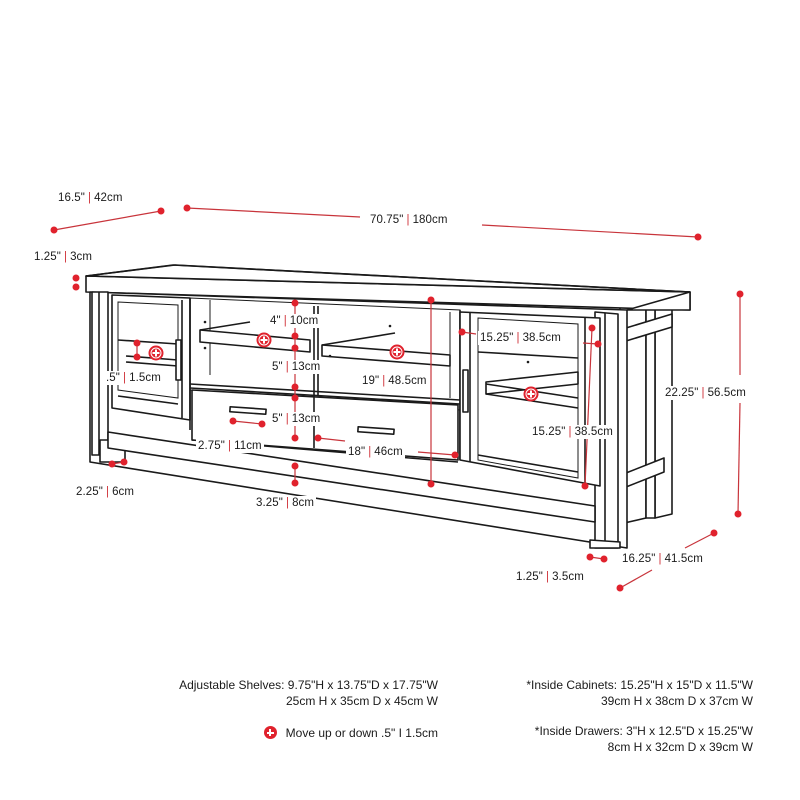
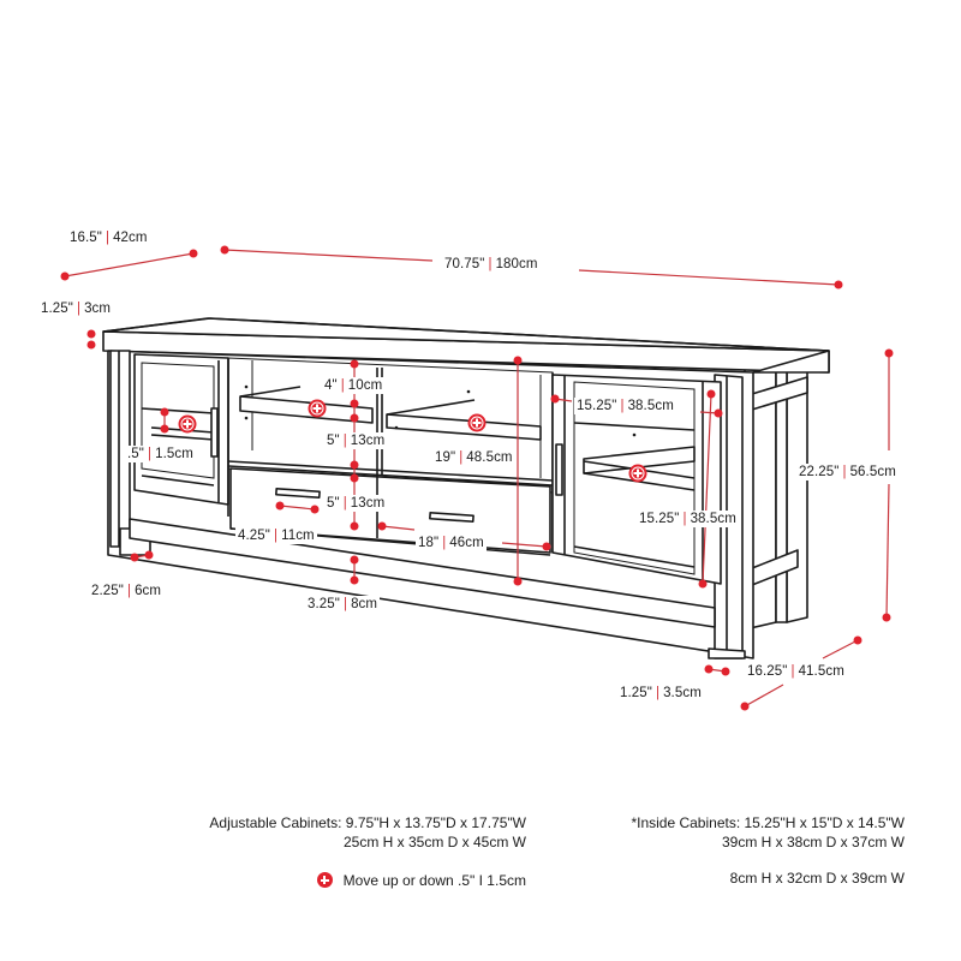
  16.5" | 42cm
  70.75" | 180cm
  1.25" | 3cm
  .5" | 1.5cm
  2.25" | 6cm
  4" | 10cm
  5" | 13cm
  5" | 13cm
- 2.75" | 11cm
+ 4.25" | 11cm
  19" | 48.5cm
  18" | 46cm
  3.25" | 8cm
  15.25" | 38.5cm
  15.25" | 38.5cm
  22.25" | 56.5cm
  16.25" | 41.5cm
  1.25" | 3.5cm
- Adjustable Shelves: 9.75"H x 13.75"D x 17.75"W
+ Adjustable Cabinets: 9.75"H x 13.75"D x 17.75"W
  25cm H x 35cm D x 45cm W
  Move up or down .5" I 1.5cm
- *Inside Cabinets: 15.25"H x 15"D x 11.5"W
+ *Inside Cabinets: 15.25"H x 15"D x 14.5"W
  39cm H x 38cm D x 37cm W
- *Inside Drawers: 3"H x 12.5"D x 15.25"W
  8cm H x 32cm D x 39cm W
